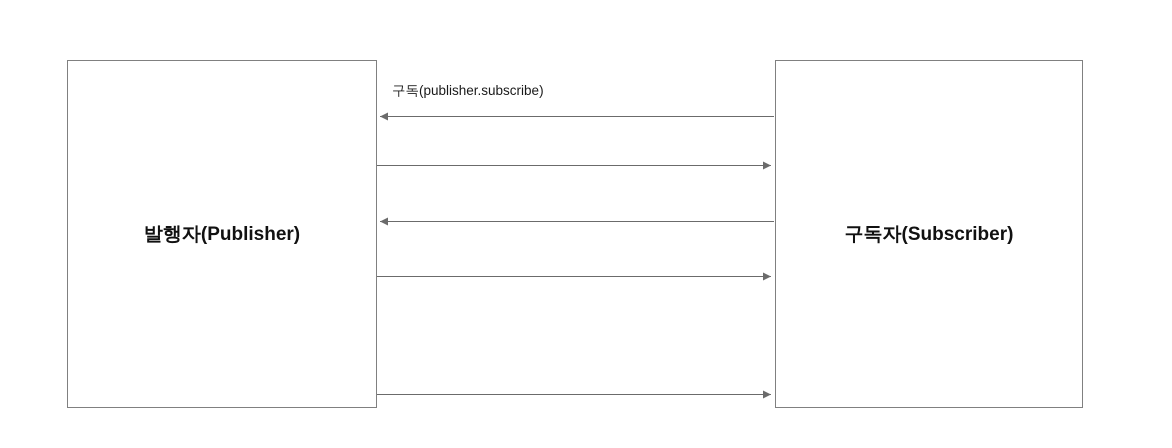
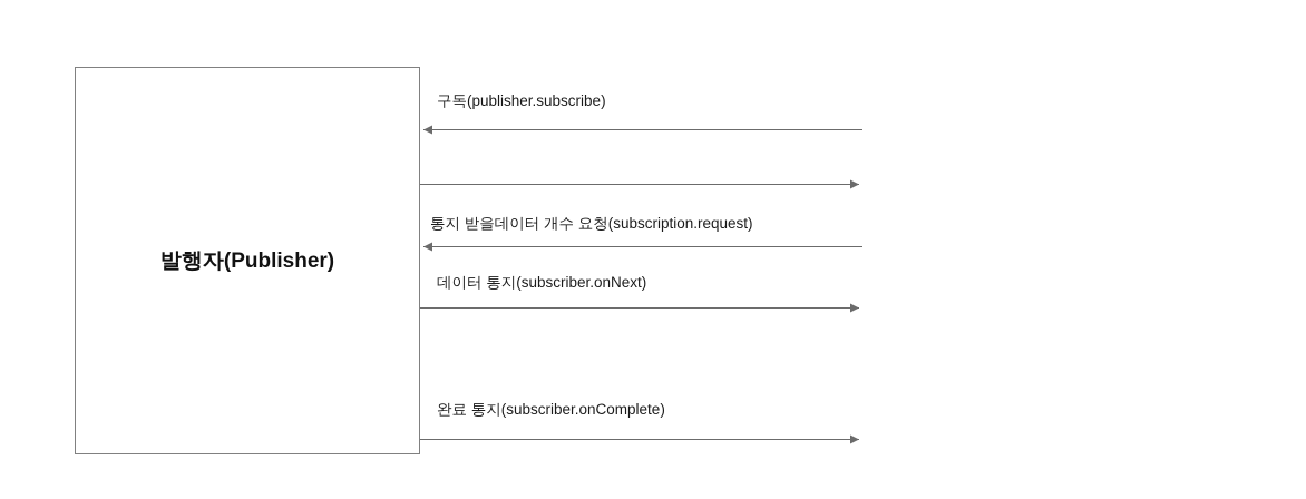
  발행자(Publisher)
- 구독자(Subscriber)
  구독(publisher.subscribe)
+ 통지 받을데이터 개수 요청(subscription.request)
+ 데이터 통지(subscriber.onNext)
+ 완료 통지(subscriber.onComplete)
